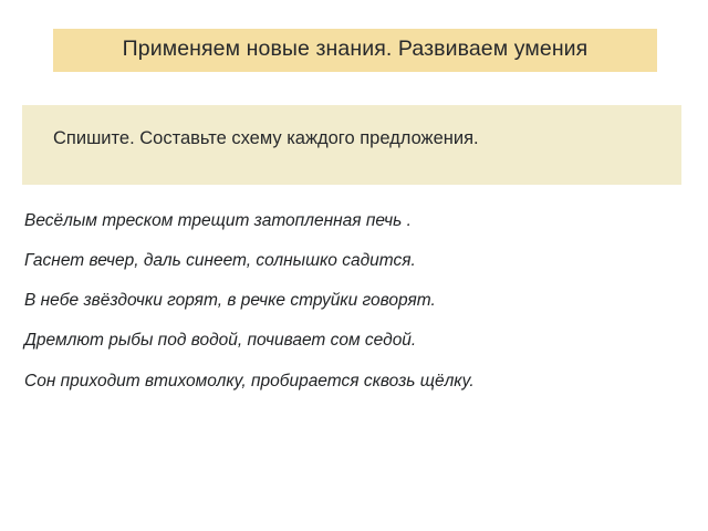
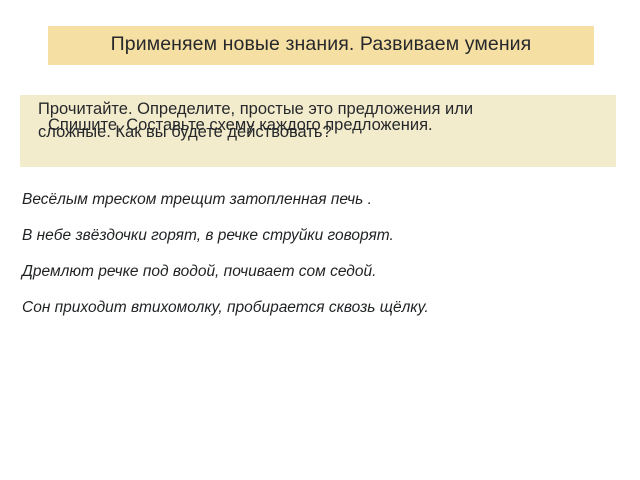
  Применяем новые знания. Развиваем умения
+ Прочитайте. Определите, простые это предложения или сложные. Как вы будете действовать?
  Спишите. Составьте схему каждого предложения.
  Весёлым треском трещит затопленная печь .
- Гаснет вечер, даль синеет, солнышко садится.
  В небе звёздочки горят, в речке струйки говорят.
- Дремлют рыбы под водой, почивает сом седой.
+ Дремлют речке под водой, почивает сом седой.
  Сон приходит втихомолку, пробирается сквозь щёлку.
